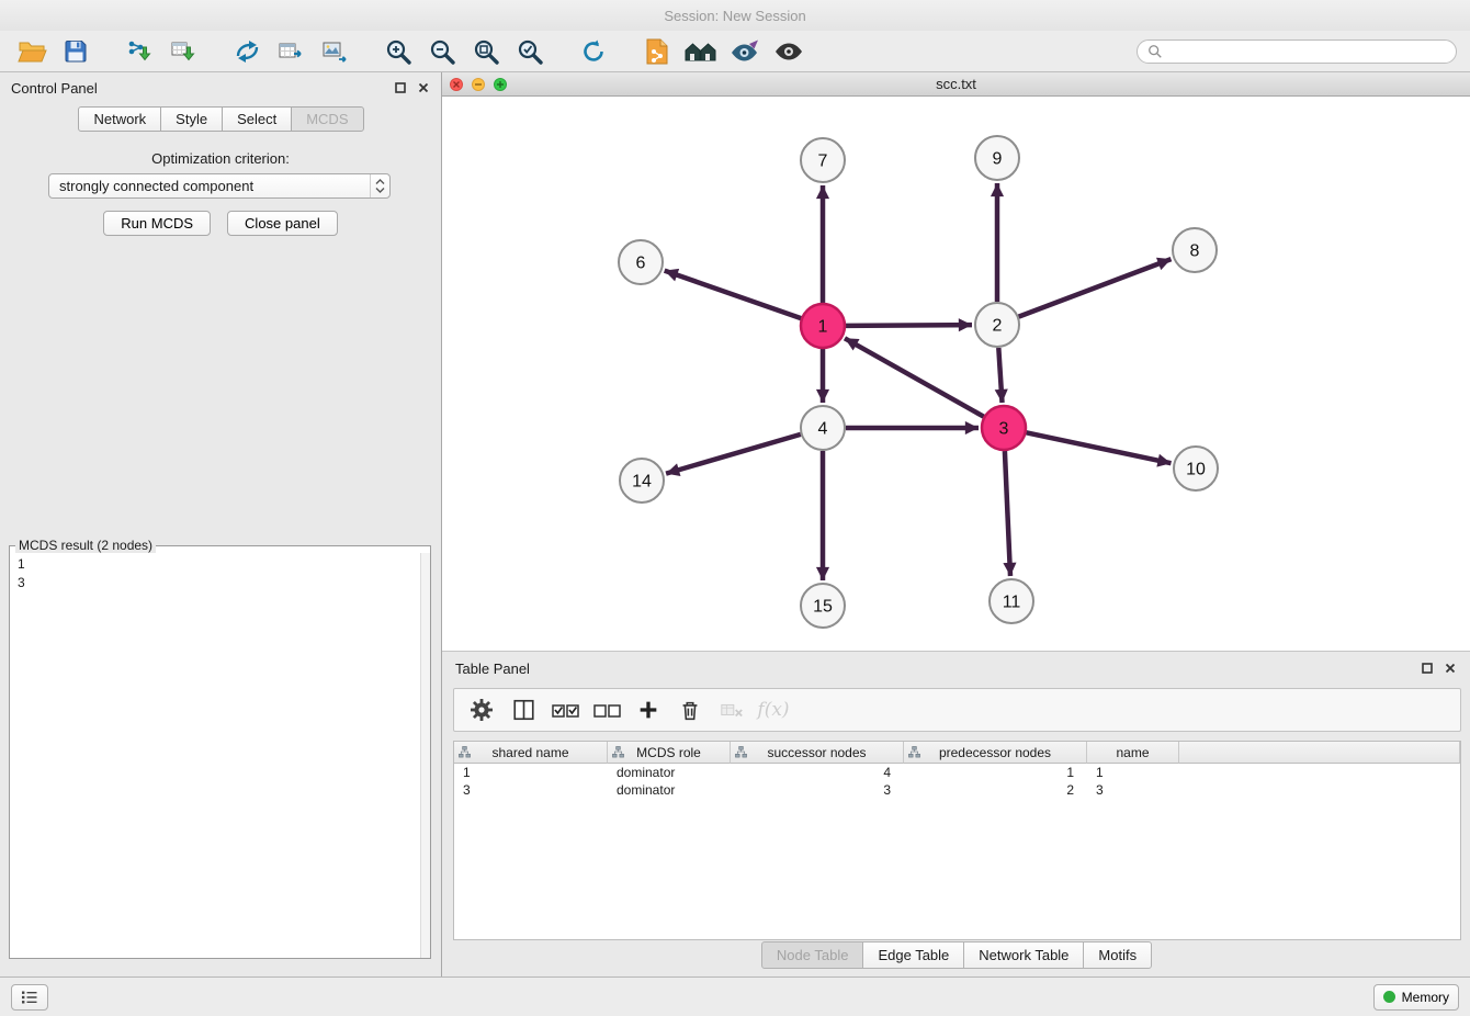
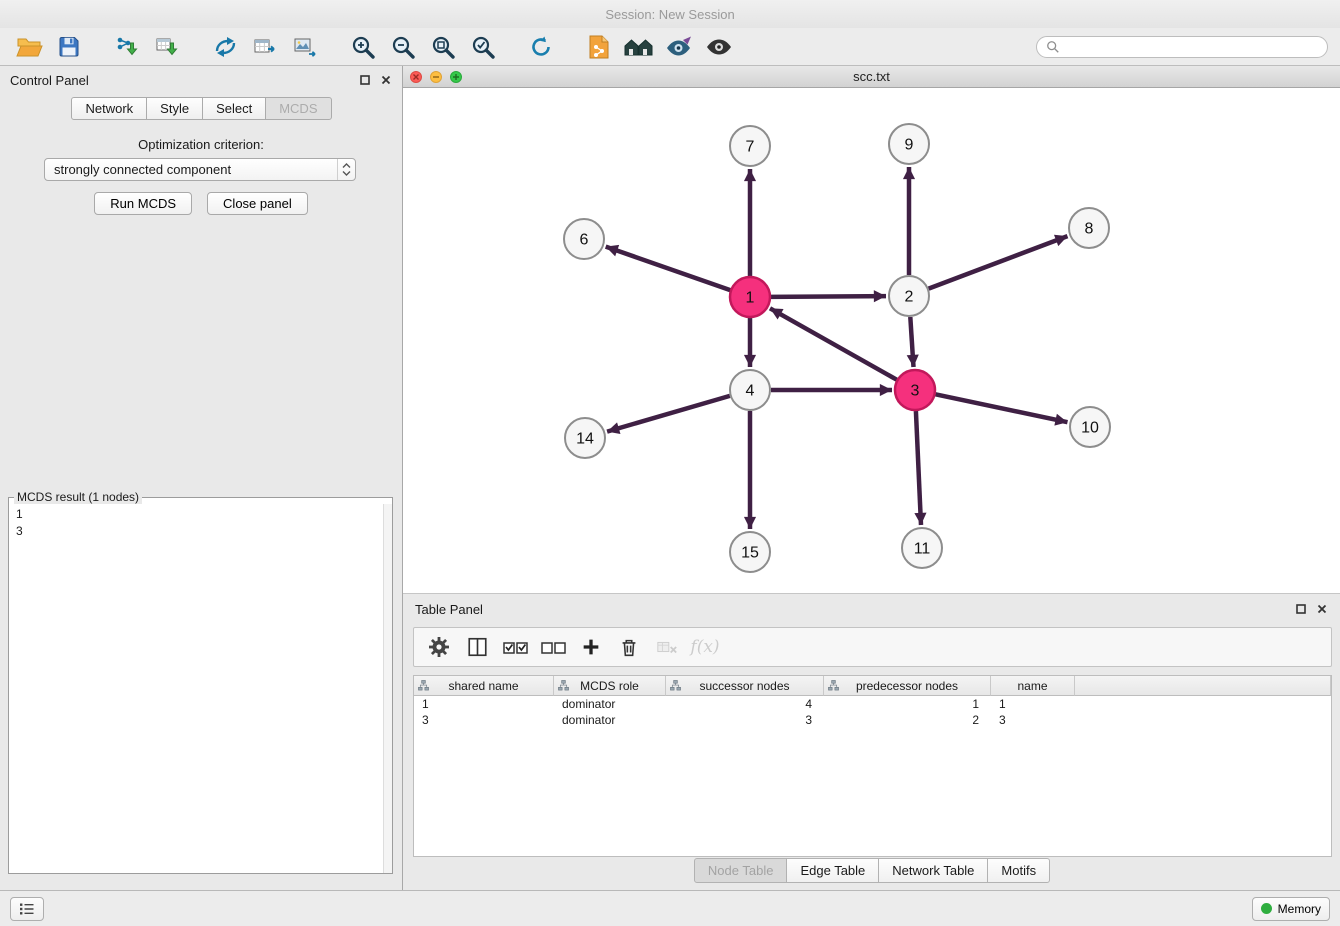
  Session: New Session
  Control Panel
  Network
  Style
  Select
  MCDS
  Optimization criterion:
  strongly connected component
  Run MCDS
  Close panel
- MCDS result (2 nodes)
+ MCDS result (1 nodes)
  1
  3
  scc.txt
  7
  9
  6
  8
  1
  2
  4
  3
  14
  10
  15
  11
  Table Panel
  f(x)
  shared name
  MCDS role
  successor nodes
  predecessor nodes
  name
  1
  dominator
  4
  1
  1
  3
  dominator
  3
  2
  3
  Node Table
  Edge Table
  Network Table
  Motifs
  Memory
